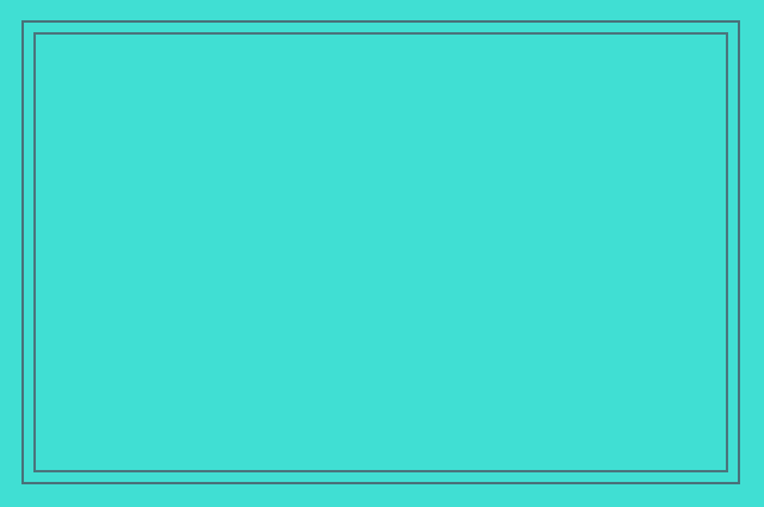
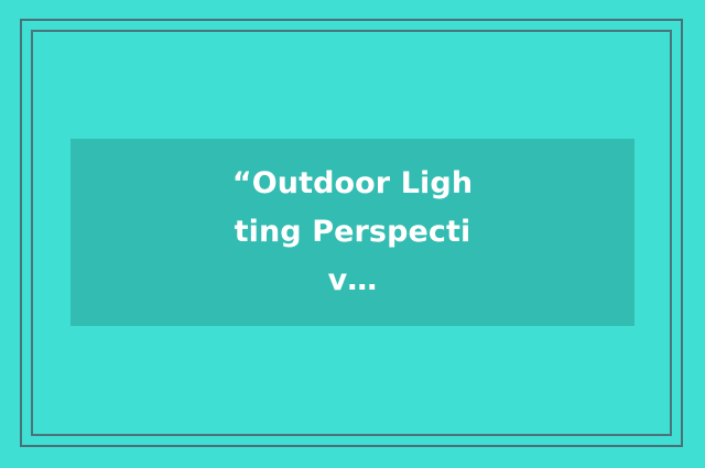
+ “Outdoor Lighting Perspectiv…
